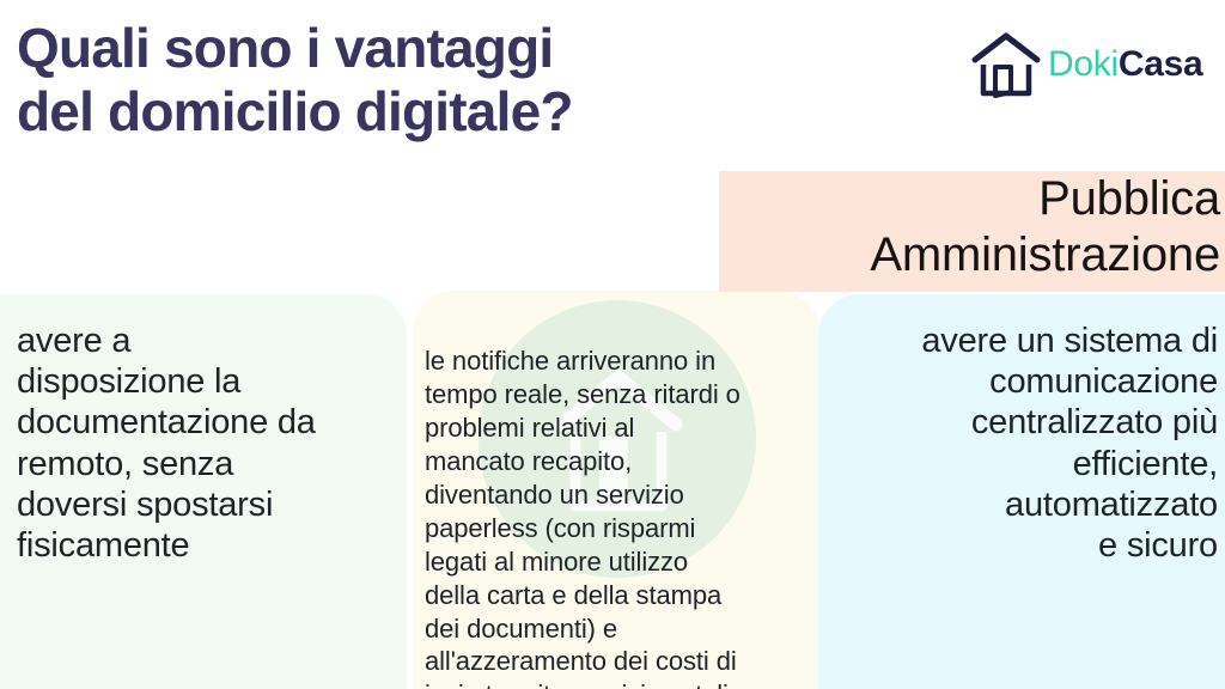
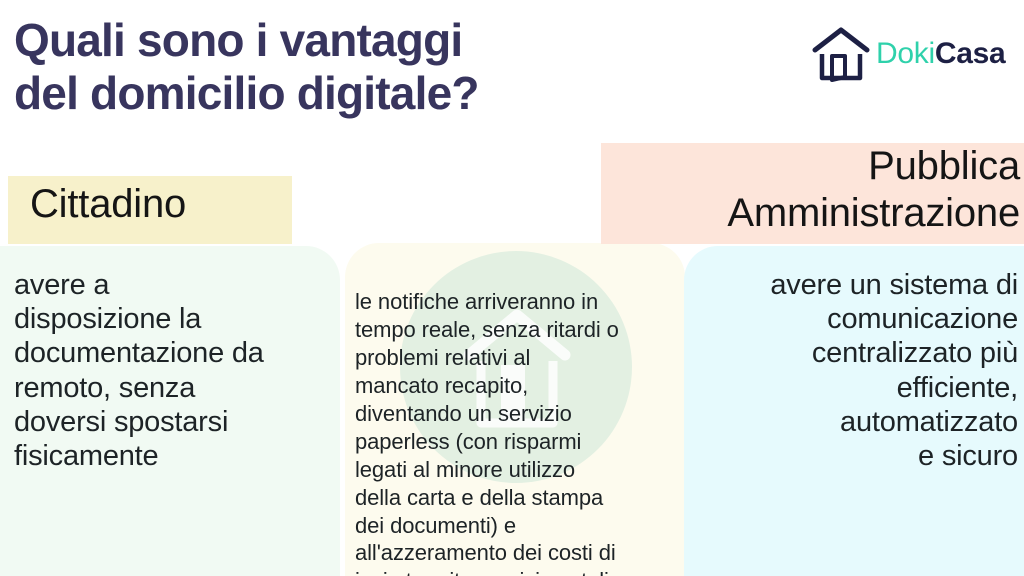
  Quali sono i vantaggi
  del domicilio digitale?
  DokiCasa
+ Cittadino
  Pubblica
  Amministrazione
  avere a
  disposizione la
  documentazione da
  remoto, senza
  doversi spostarsi
  fisicamente
  le notifiche arriveranno in
  tempo reale, senza ritardi o
  problemi relativi al
  mancato recapito,
  diventando un servizio
  paperless (con risparmi
  legati al minore utilizzo
  della carta e della stampa
  dei documenti) e
  all'azzeramento dei costi di
  avere un sistema di
  comunicazione
  centralizzato più
  efficiente,
  automatizzato
  e sicuro
